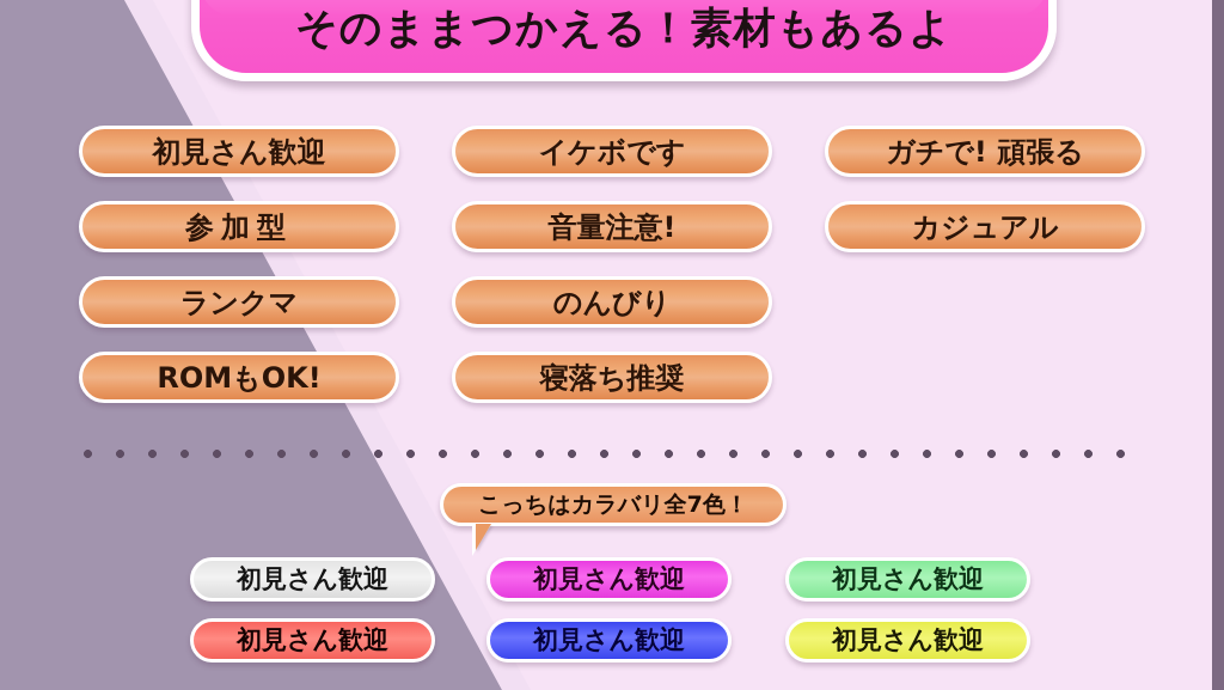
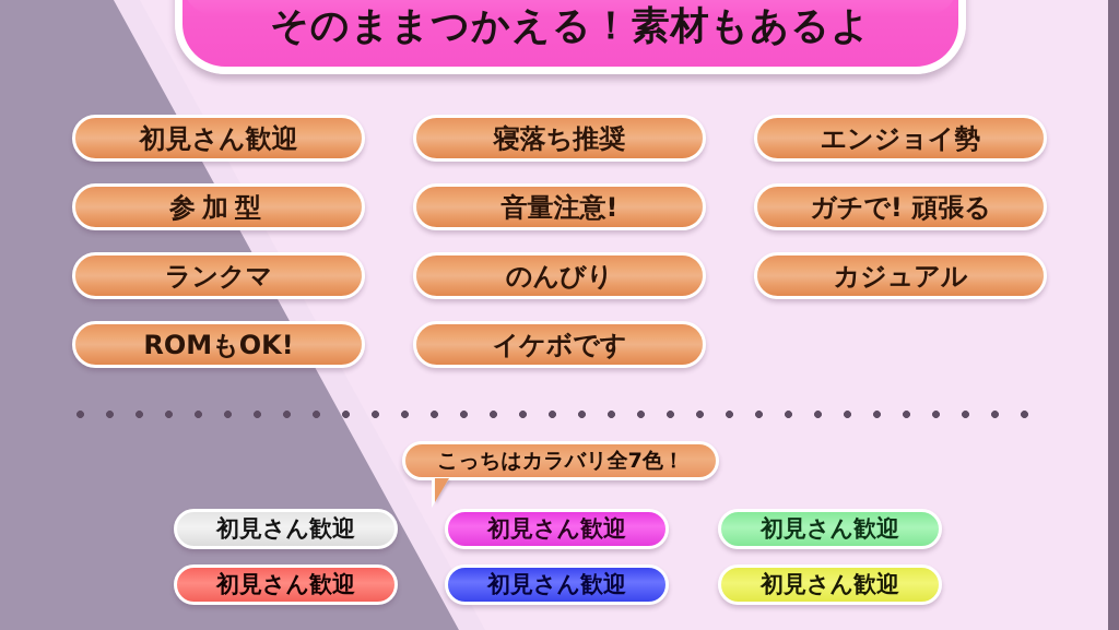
  そのままつかえる！素材もあるよ
  初見さん歓迎
  参加型
  ランクマ
  ROMもOK!
- イケボです
+ 寝落ち推奨
  音量注意!
  のんびり
- 寝落ち推奨
+ イケボです
+ エンジョイ勢
  ガチで! 頑張る
  カジュアル
  こっちはカラバリ全7色！
  初見さん歓迎
  初見さん歓迎
  初見さん歓迎
  初見さん歓迎
  初見さん歓迎
  初見さん歓迎
